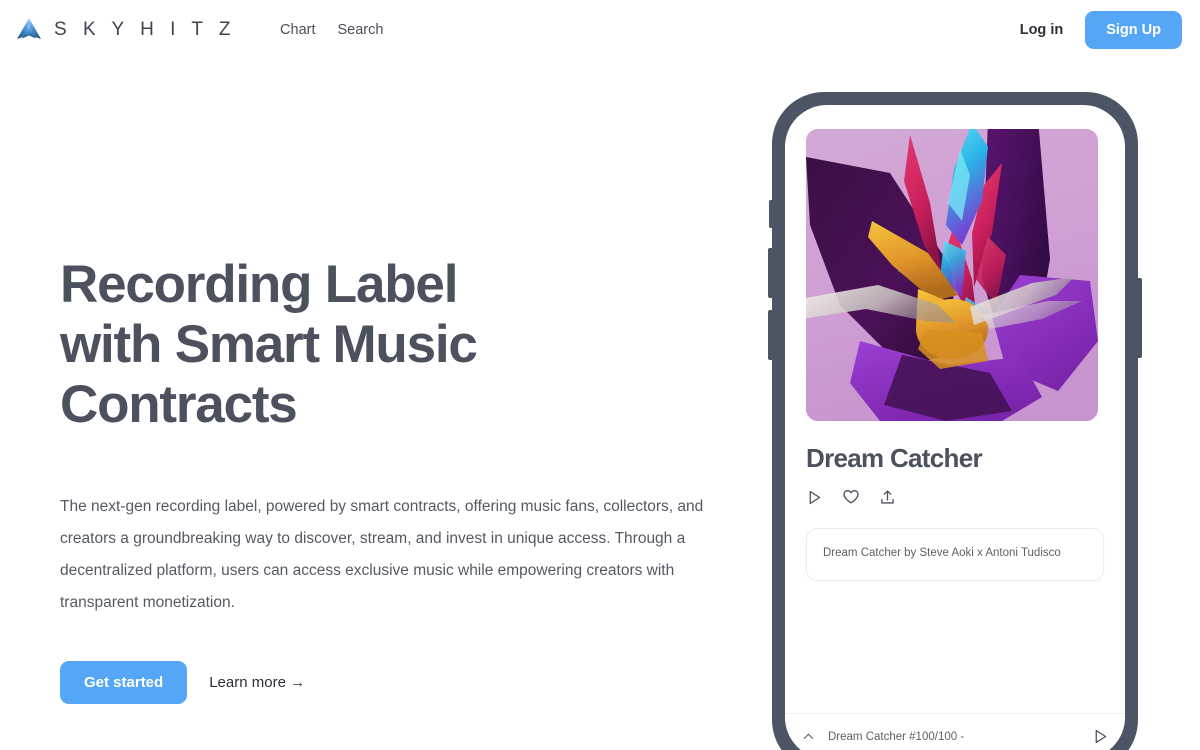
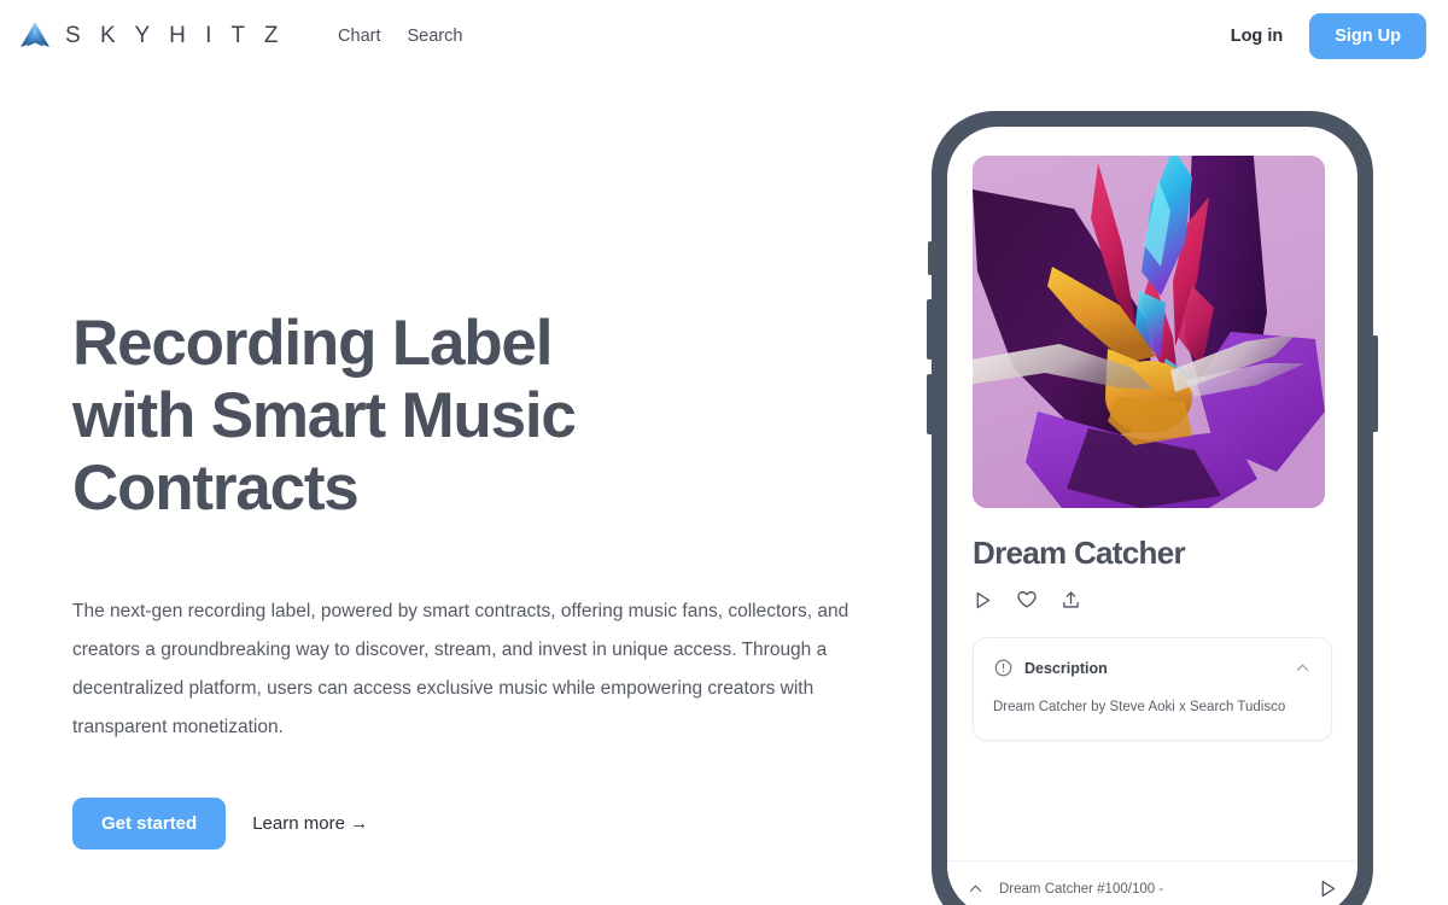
  S K Y H I T Z
  Chart
  Search
  Log in
  Sign Up
  Recording Label
  with Smart Music
  Contracts
  The next-gen recording label, powered by smart contracts, offering music fans, collectors, and creators a groundbreaking way to discover, stream, and invest in unique access. Through a decentralized platform, users can access exclusive music while empowering creators with transparent monetization.
  Get started
  Learn more →
  Dream Catcher
+ Description
- Dream Catcher by Steve Aoki x Antoni Tudisco
+ Dream Catcher by Steve Aoki x Search Tudisco
  Dream Catcher #100/100 -
